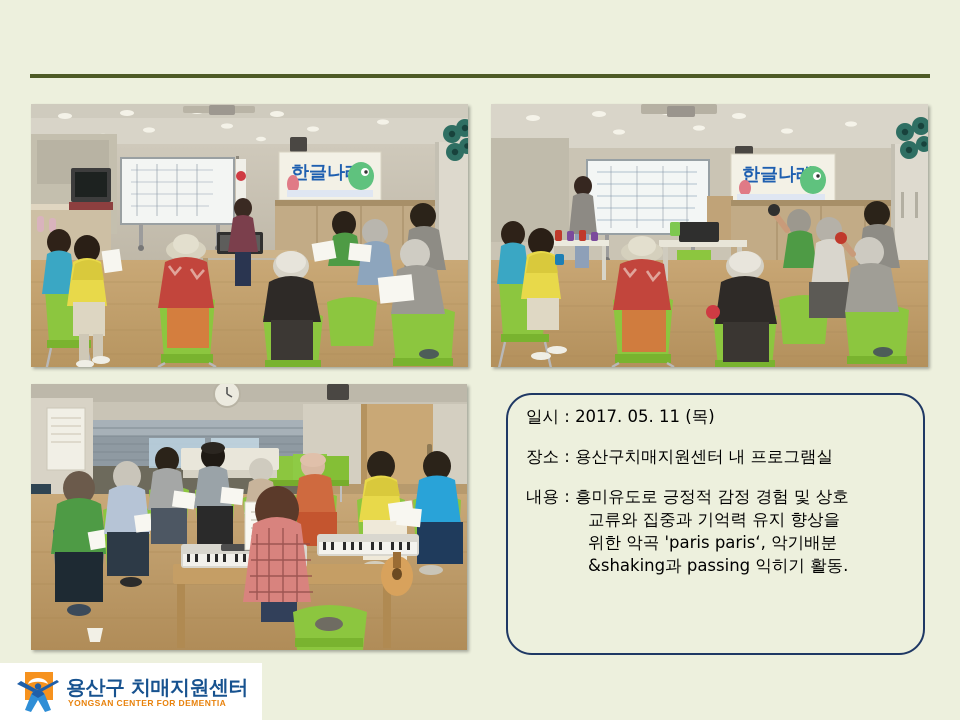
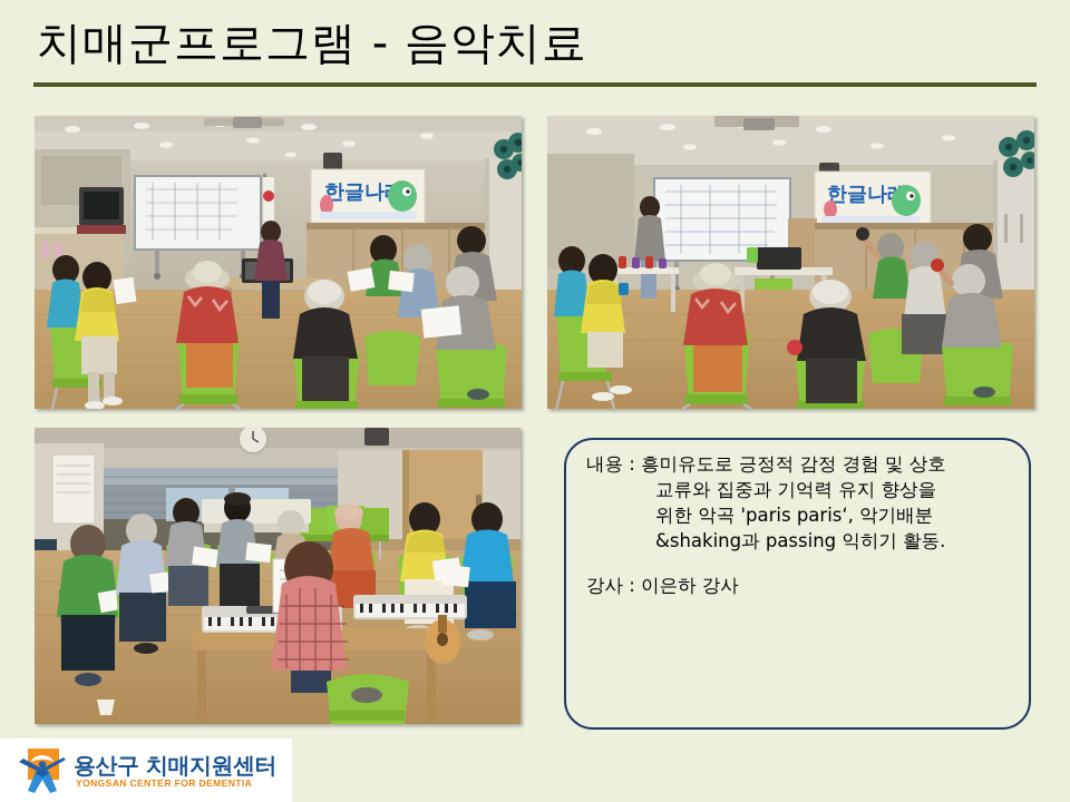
+ 치매군프로그램 - 음악치료
  한글나
  한글나
- 일시 : 2017. 05. 11 (목)
- 장소 : 용산구치매지원센터 내 프로그램실
  내용 : 흥미유도로 긍정적 감정 경험 및 상호
  교류와 집중과 기억력 유지 향상을
  위한 악곡 'paris paris‘, 악기배분
  &shaking과 passing 익히기 활동.
+ 강사 : 이은하 강사
  용산구 치매지원센터
  YONGSAN CENTER FOR DEMENTIA
